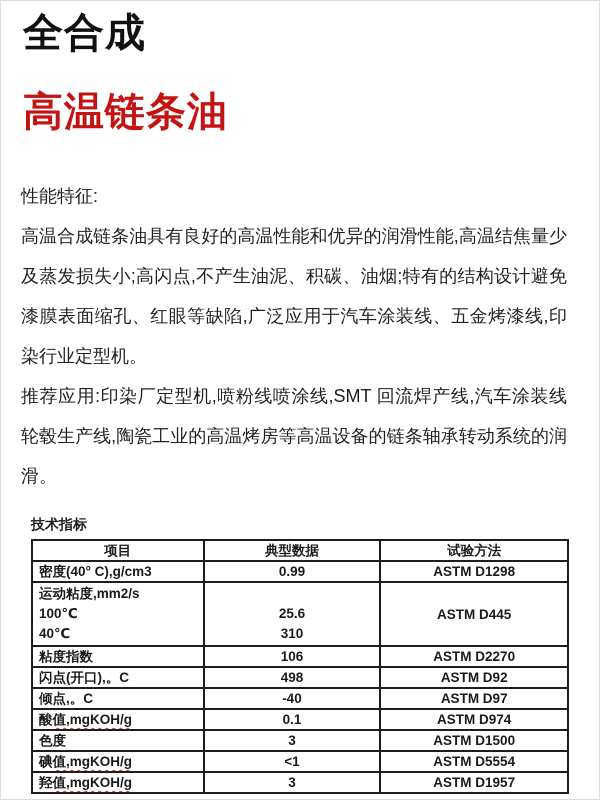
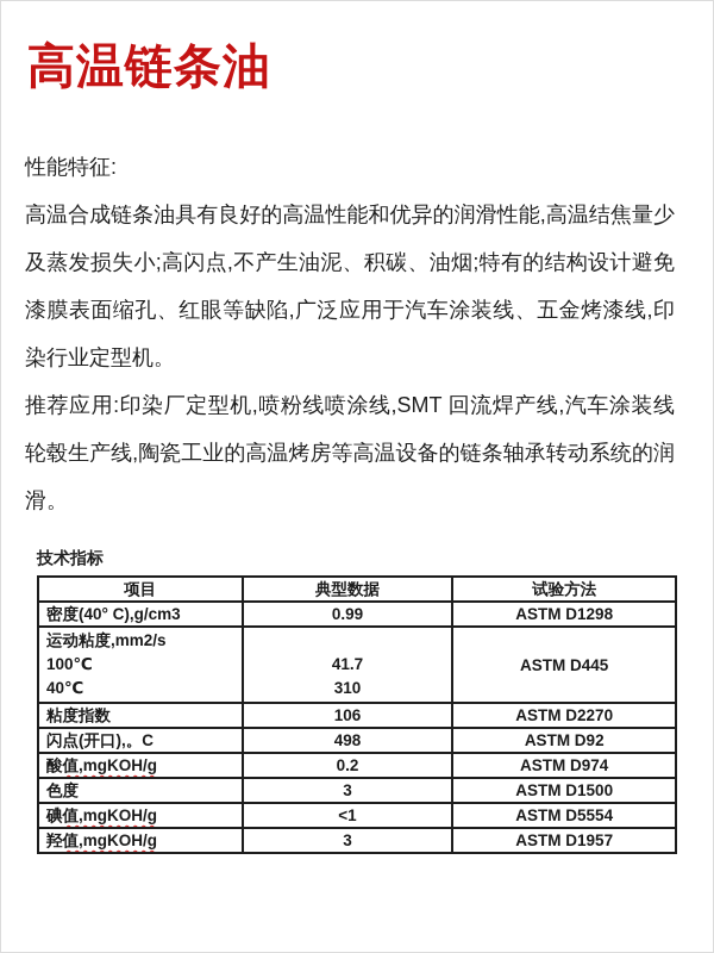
- 全合成
  高温链条油
  性能特征:
  高温合成链条油具有良好的高温性能和优异的润滑性能,高温结焦量少及蒸发损失小;高闪点,不产生油泥、积碳、油烟;特有的结构设计避免漆膜表面缩孔、红眼等缺陷,广泛应用于汽车涂装线、五金烤漆线,印染行业定型机。
  推荐应用:印染厂定型机,喷粉线喷涂线,SMT 回流焊产线,汽车涂装线轮毂生产线,陶瓷工业的高温烤房等高温设备的链条轴承转动系统的润滑。
  技术指标
  项目	典型数据	试验方法
  密度(40° C),g/cm3	0.99	ASTM D1298
- 运动粘度,mm2/s100℃40℃	25.6310	ASTM D445
+ 运动粘度,mm2/s100℃40℃	41.7310	ASTM D445
  粘度指数	106	ASTM D2270
  闪点(开口),。C	498	ASTM D92
- 倾点,。C	-40	ASTM D97
- 酸值,mgKOH/g	0.1	ASTM D974
+ 酸值,mgKOH/g	0.2	ASTM D974
  色度	3	ASTM D1500
  碘值,mgKOH/g	<1	ASTM D5554
  羟值,mgKOH/g	3	ASTM D1957
